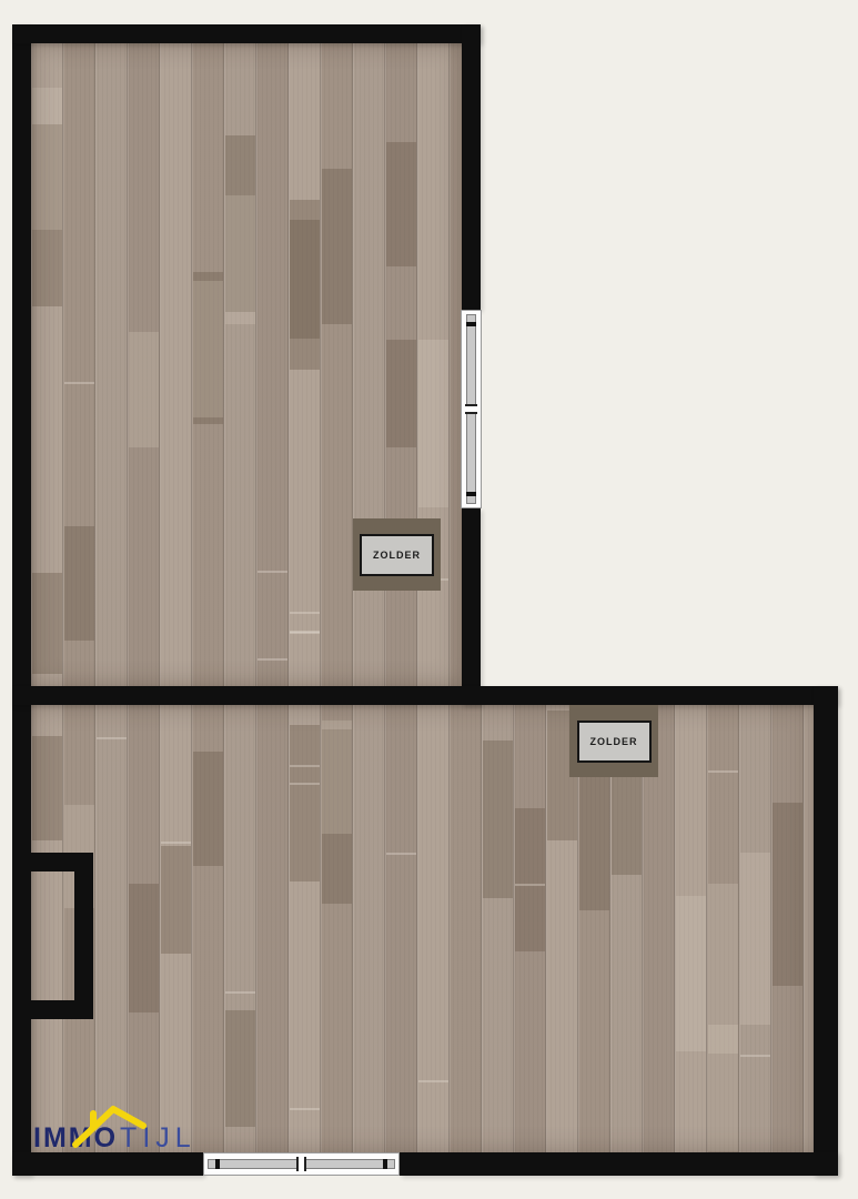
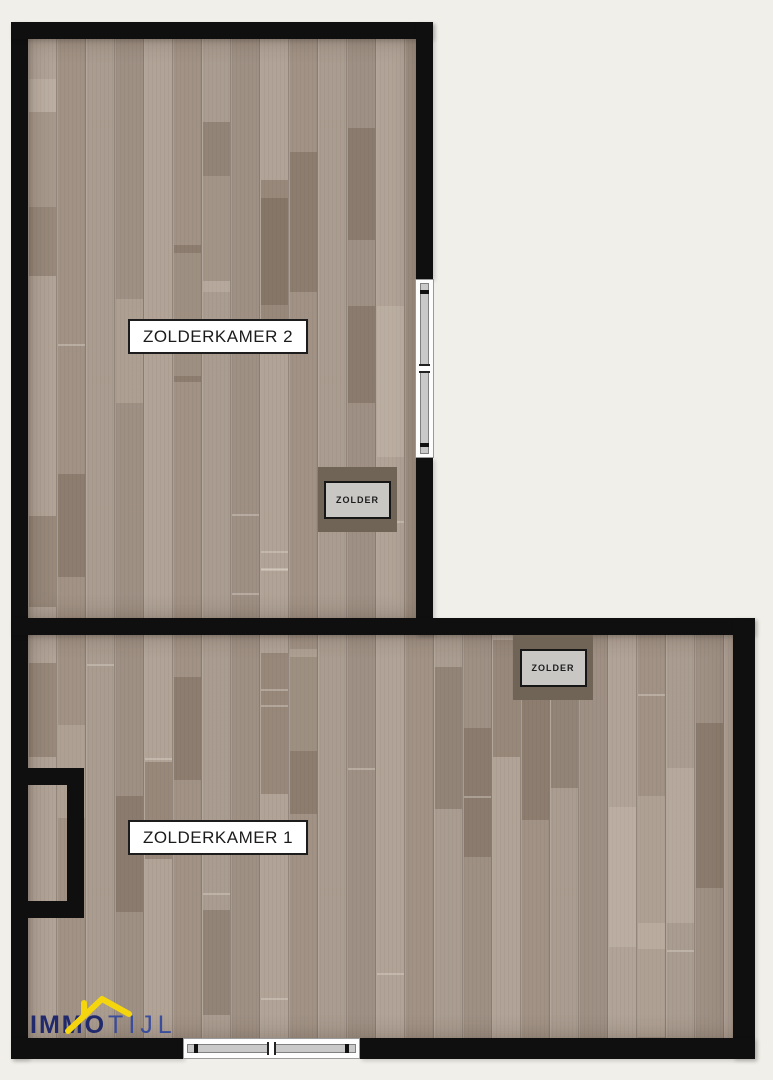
  ZOLDER
  ZOLDER
+ ZOLDERKAMER 2
+ ZOLDERKAMER 1
  IMOTIJL
